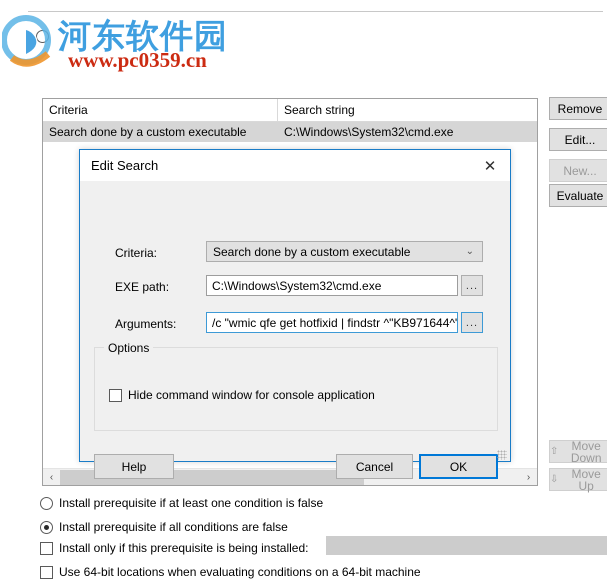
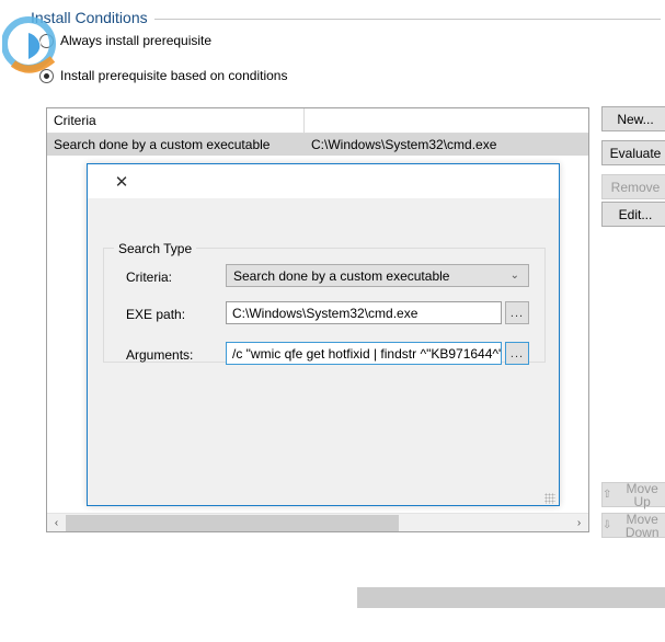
+ Install Conditions
+ Always install prerequisite
+ Install prerequisite based on conditions
  Criteria
- Search string
  Search done by a custom executable
  C:\Windows\System32\cmd.exe
  ‹
  ›
- Remove
+ New...
- Edit...
+ Evaluate
- New...
+ Remove
- Evaluate
+ Edit...
  ⇧
- Move Down
+ Move Up
  ⇩
- Move Up
+ Move Down
- Install prerequisite if at least one condition is false
- Install prerequisite if all conditions are false
- Install only if this prerequisite is being installed:
- Use 64-bit locations when evaluating conditions on a 64-bit machine
- 河东软件园
- www.pc0359.cn
- Edit Search
  ✕
+ Search Type
  Criteria:
  Search done by a custom executable
  ⌄
  EXE path:
  C:\Windows\System32\cmd.exe
  ...
  Arguments:
  /c "wmic qfe get hotfixid | findstr ^"
  KB971644^
  ...
- Options
- Hide command window for console application
- Help
- Cancel
- OK
